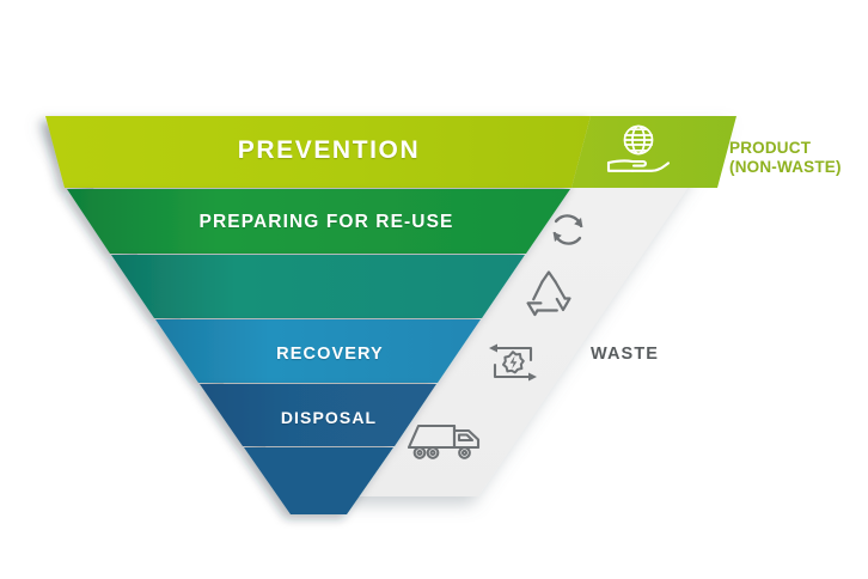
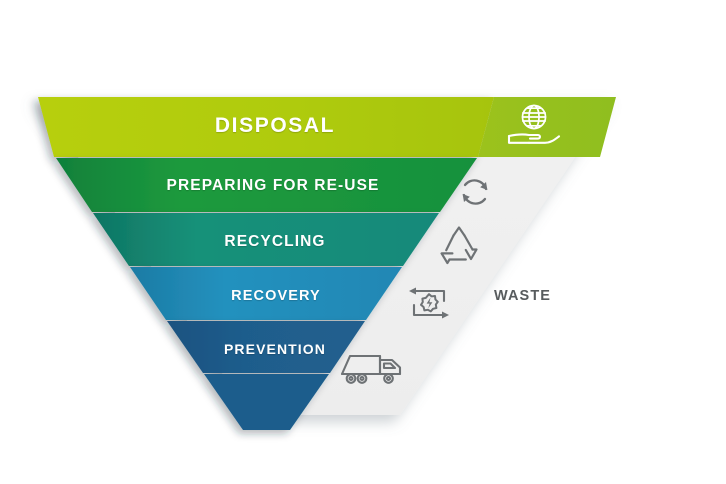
- PREVENTION
+ DISPOSAL
  PREPARING FOR RE-USE
+ RECYCLING
  RECOVERY
- DISPOSAL
+ PREVENTION
- PRODUCT
- (NON-WASTE)
  WASTE
